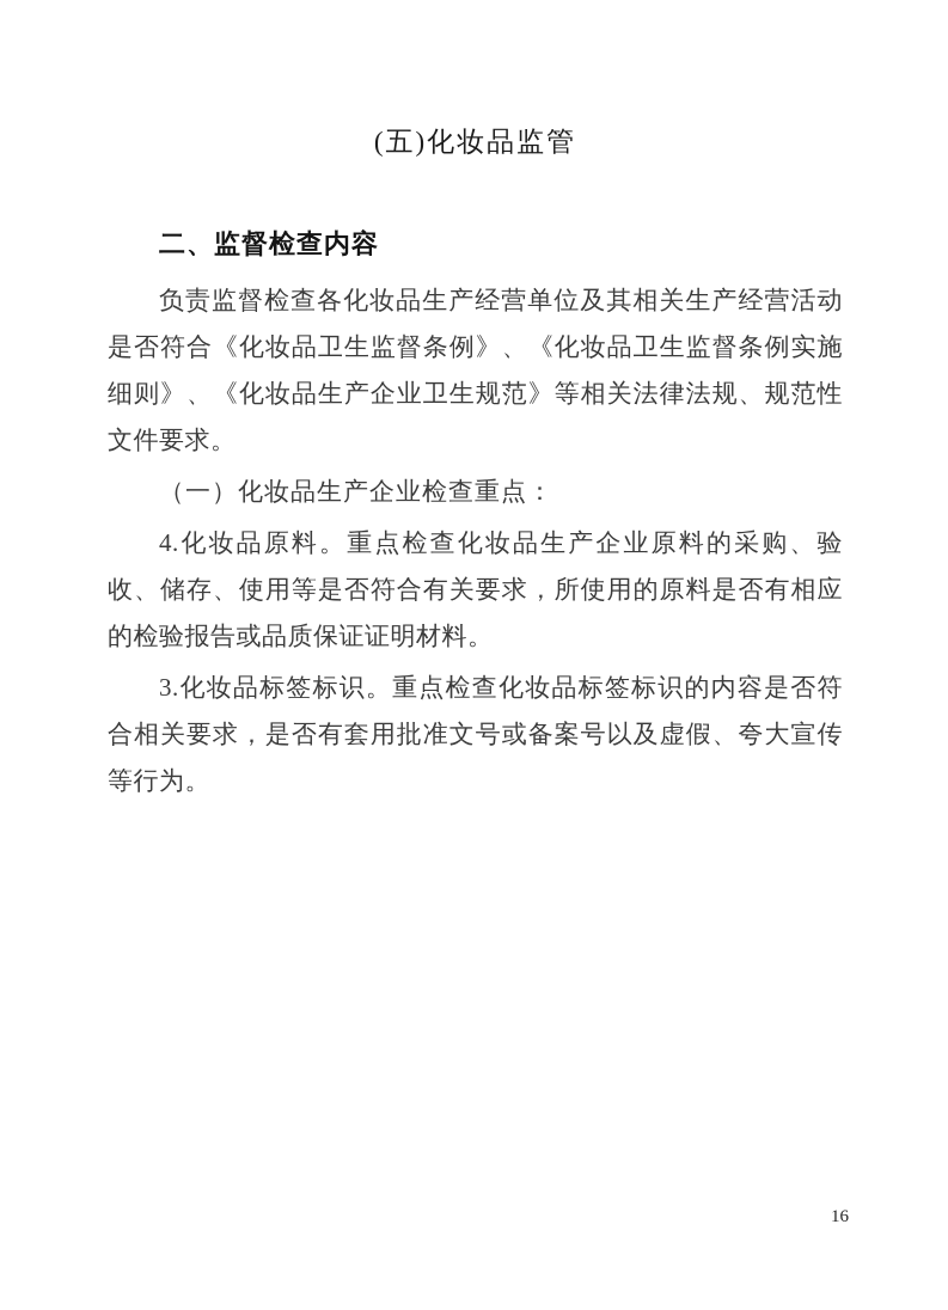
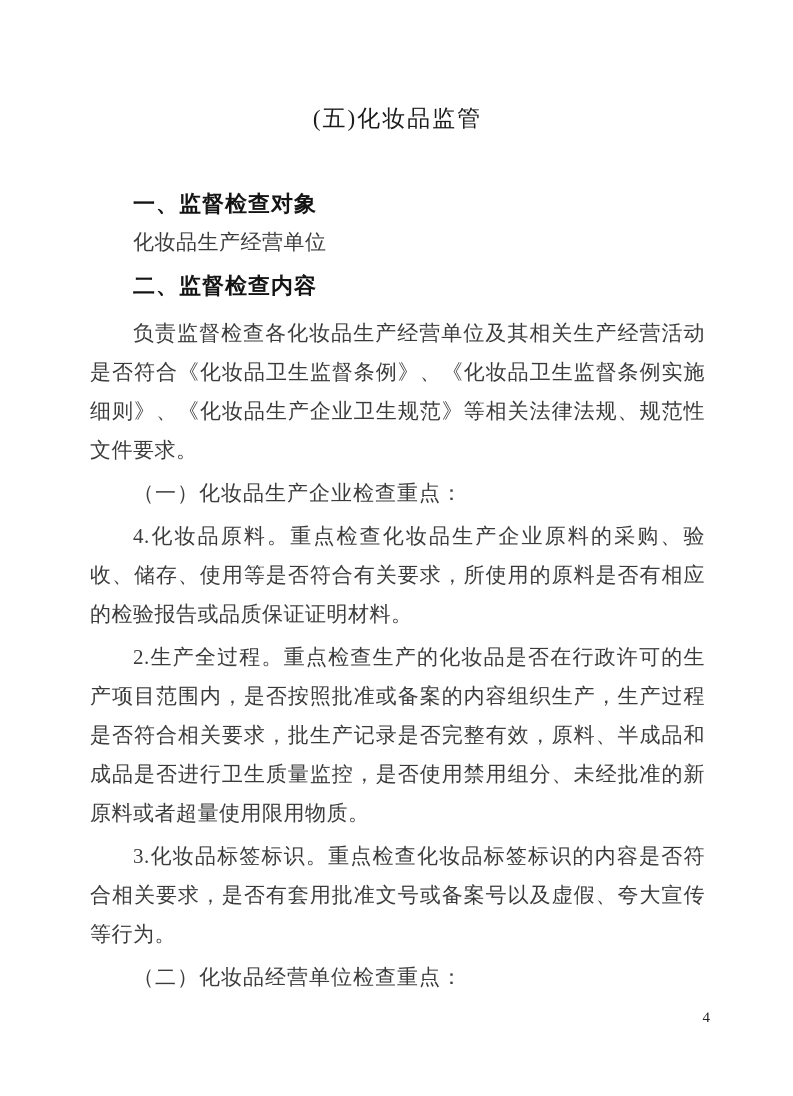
  (五)化妆品监管
+ 一、监督检查对象
+ 化妆品生产经营单位
  二、监督检查内容
  负责监督检查各化妆品生产经营单位及其相关生产经营活动是否符合《化妆品卫生监督条例》、《化妆品卫生监督条例实施细则》、《化妆品生产企业卫生规范》等相关法律法规、规范性文件要求。
  （一）化妆品生产企业检查重点：
  4.化妆品原料。重点检查化妆品生产企业原料的采购、验收、储存、使用等是否符合有关要求，所使用的原料是否有相应的检验报告或品质保证证明材料。
+ 2.生产全过程。重点检查生产的化妆品是否在行政许可的生产项目范围内，是否按照批准或备案的内容组织生产，生产过程是否符合相关要求，批生产记录是否完整有效，原料、半成品和成品是否进行卫生质量监控，是否使用禁用组分、未经批准的新原料或者超量使用限用物质。
  3.化妆品标签标识。重点检查化妆品标签标识的内容是否符合相关要求，是否有套用批准文号或备案号以及虚假、夸大宣传等行为。
+ （二）化妆品经营单位检查重点：
- 16
+ 4
